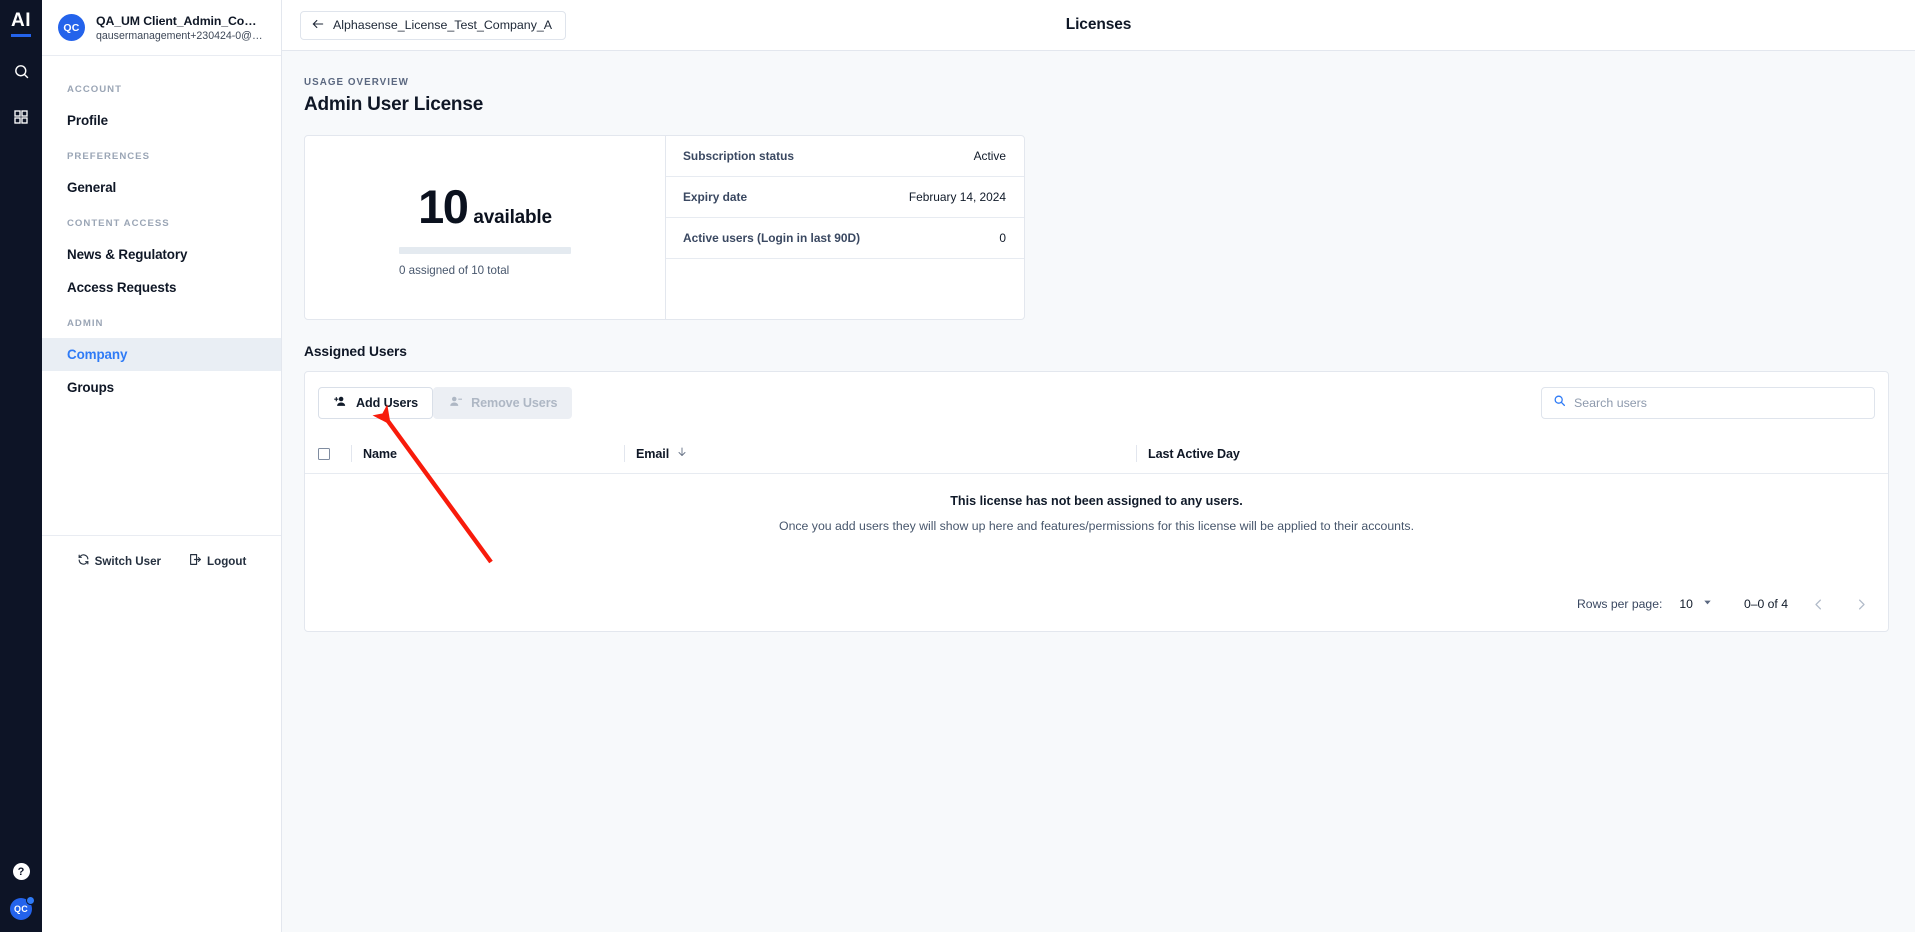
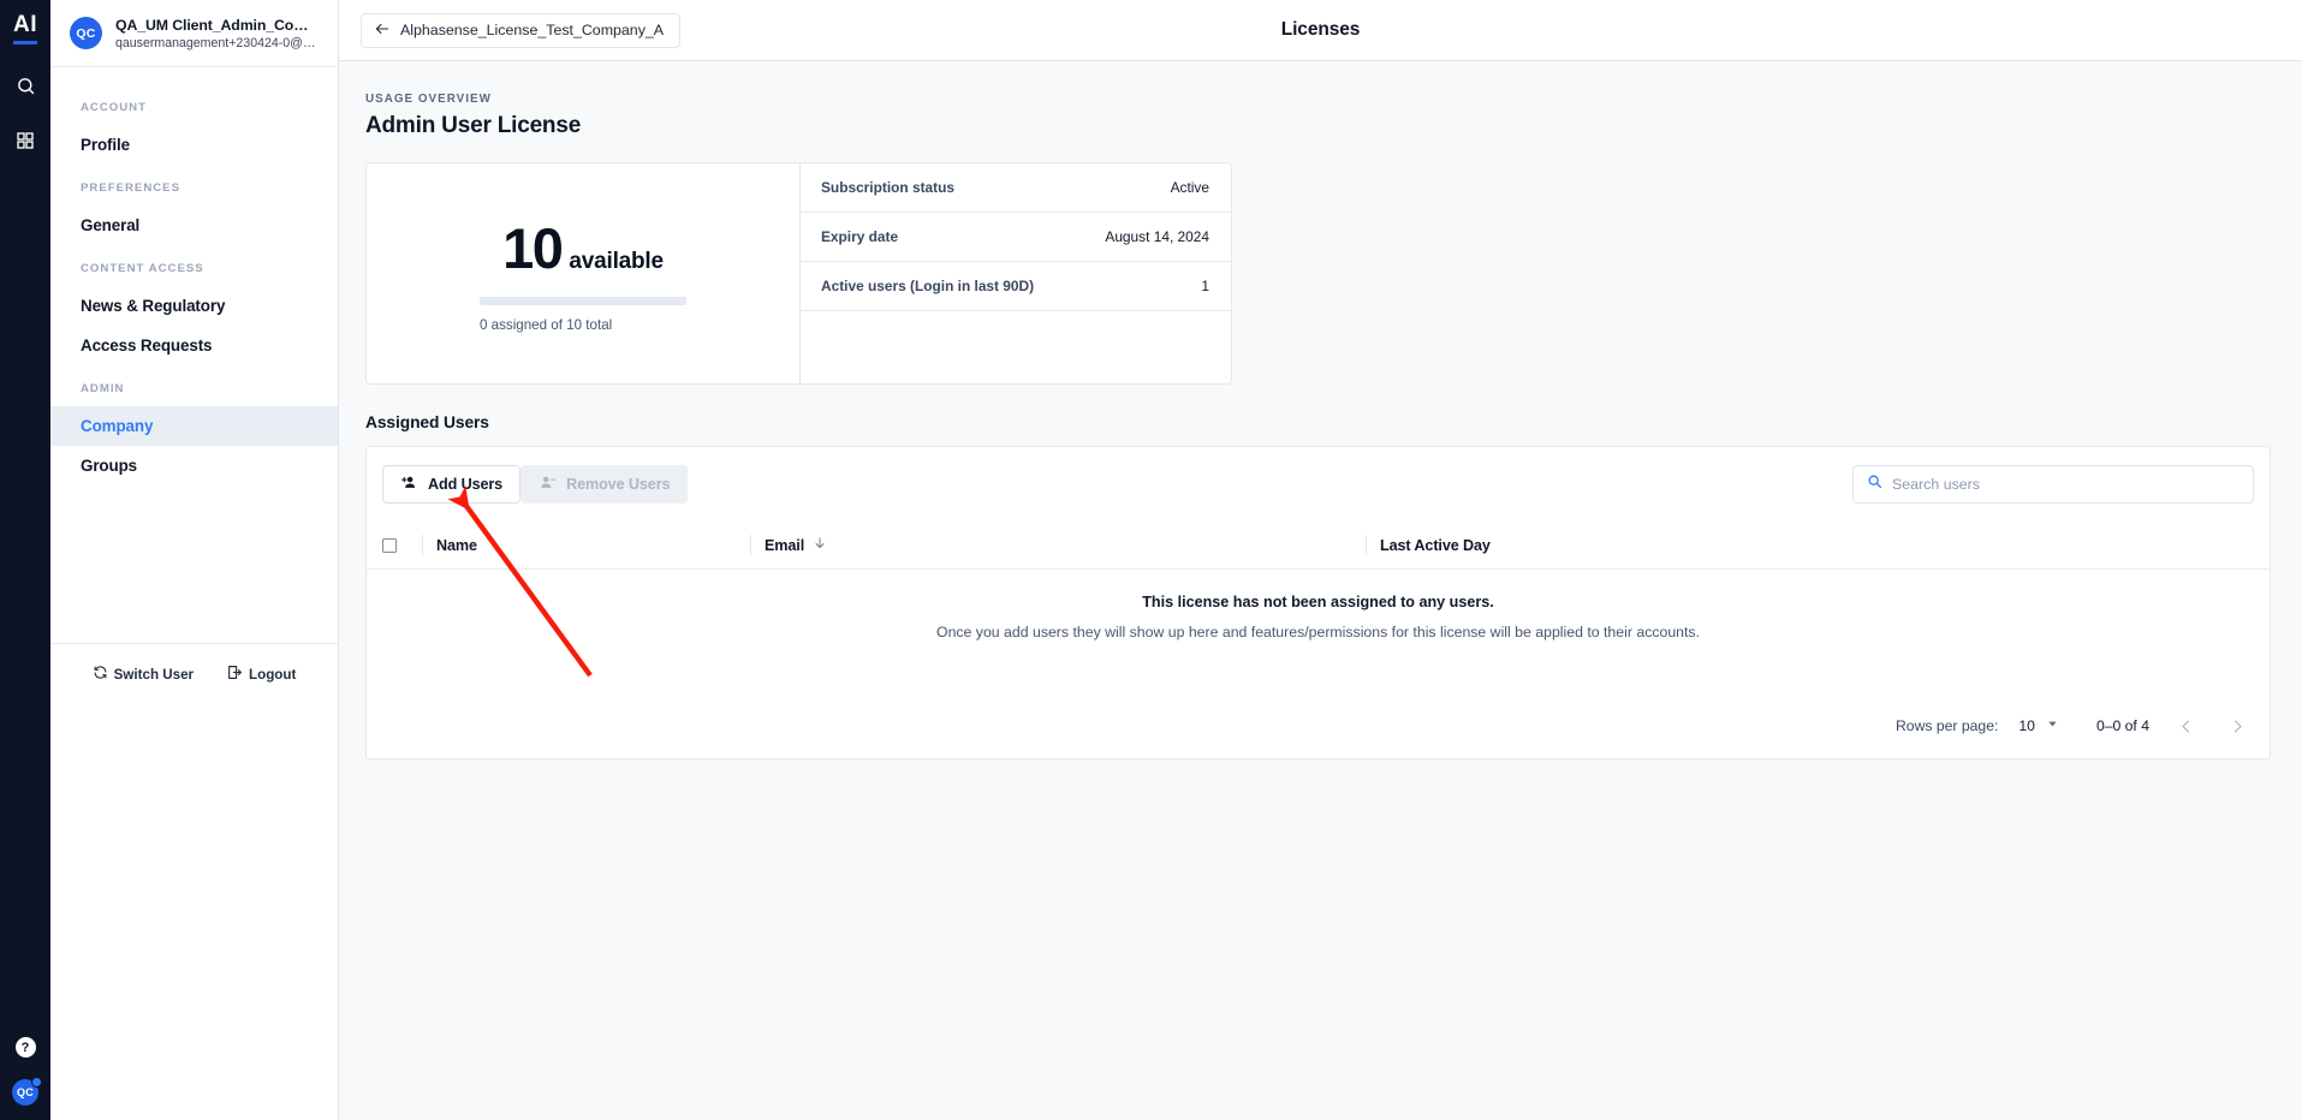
  AI
  ?
  QC
  QC
  QA_UM Client_Admin_Compa
  qausermanagement+230424-0@alp
  ACCOUNT
  Profile
  PREFERENCES
  General
  CONTENT ACCESS
  News & Regulatory
  Access Requests
  ADMIN
  Company
  Groups
  Switch User
  Logout
  Alphasense_License_Test_Company_A
  Licenses
  USAGE OVERVIEW
  Admin User License
  10
  available
  0 assigned of 10 total
  Subscription status
  Active
  Expiry date
- February 14, 2024
+ August 14, 2024
  Active users (Login in last 90D)
- 0
+ 1
  Assigned Users
  Add Users
  Remove Users
  Search users
  Name
  Email
  Last Active Day
  This license has not been assigned to any users.
  Once you add users they will show up here and features/permissions for this license will be applied to their accounts.
  Rows per page:
  10
  0–0 of 4
